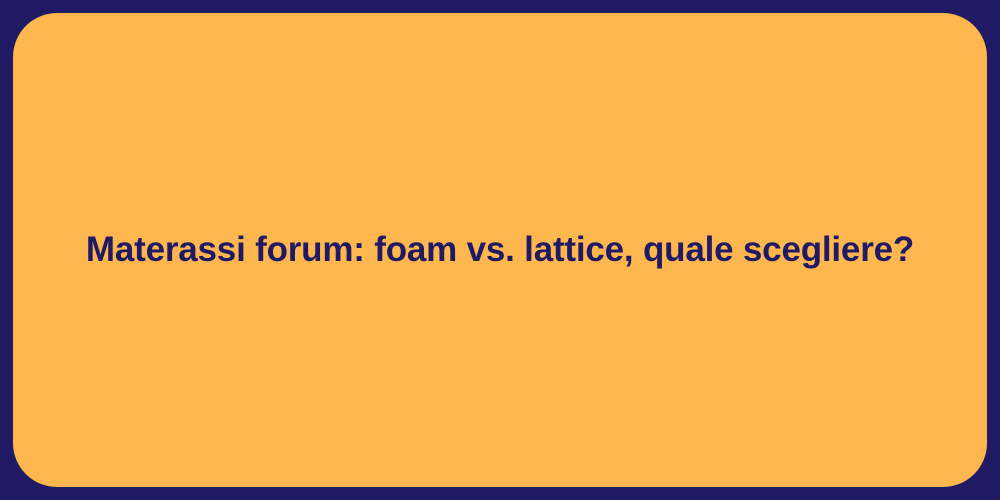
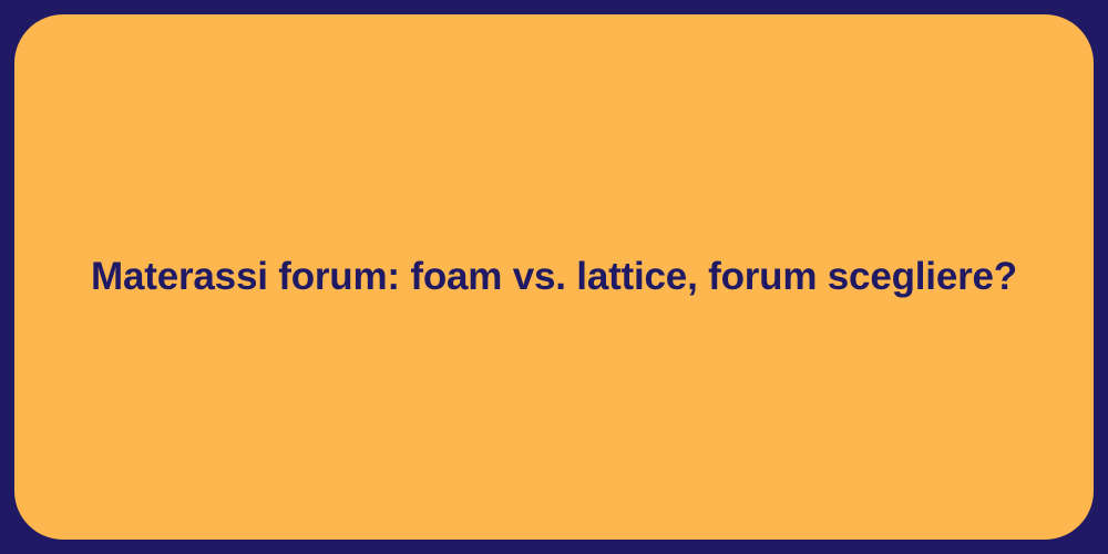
- Materassi forum: foam vs. lattice, quale scegliere?
+ Materassi forum: foam vs. lattice, forum scegliere?
